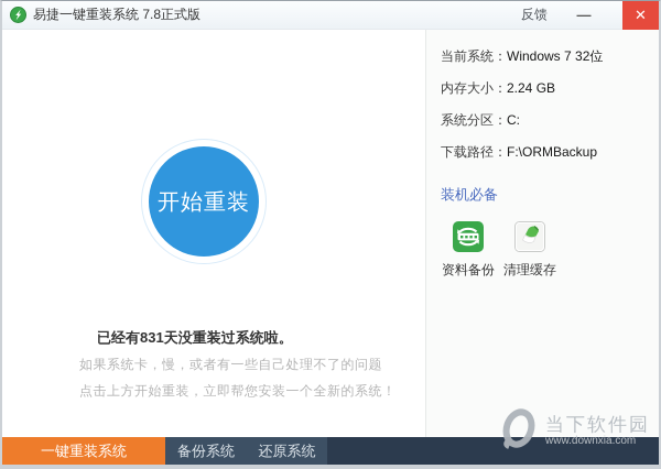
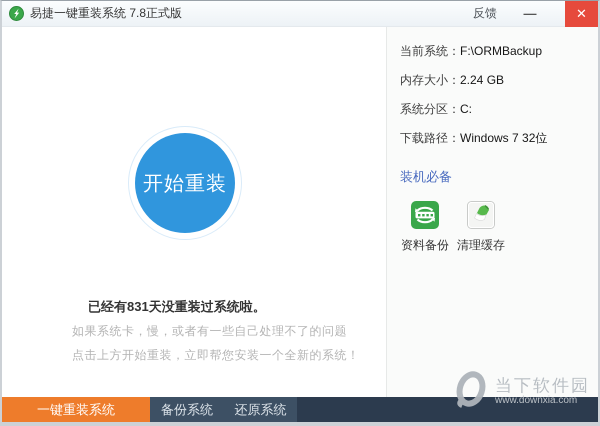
  易捷一键重装系统 7.8正式版
  反馈
  —
  ✕
  开始重装
  已经有831天没重装过系统啦。
  如果系统卡，慢，或者有一些自己处理不了的问题
  点击上方开始重装，立即帮您安装一个全新的系统！
- 当前系统：Windows 7 32位
+ 当前系统：F:\ORMBackup
  内存大小：2.24 GB
  系统分区：C:
- 下载路径：F:\ORMBackup
+ 下载路径：Windows 7 32位
  装机必备
  资料备份
  清理缓存
  一键重装系统
  备份系统
  还原系统
  当下软件园
  www.downxia.com
